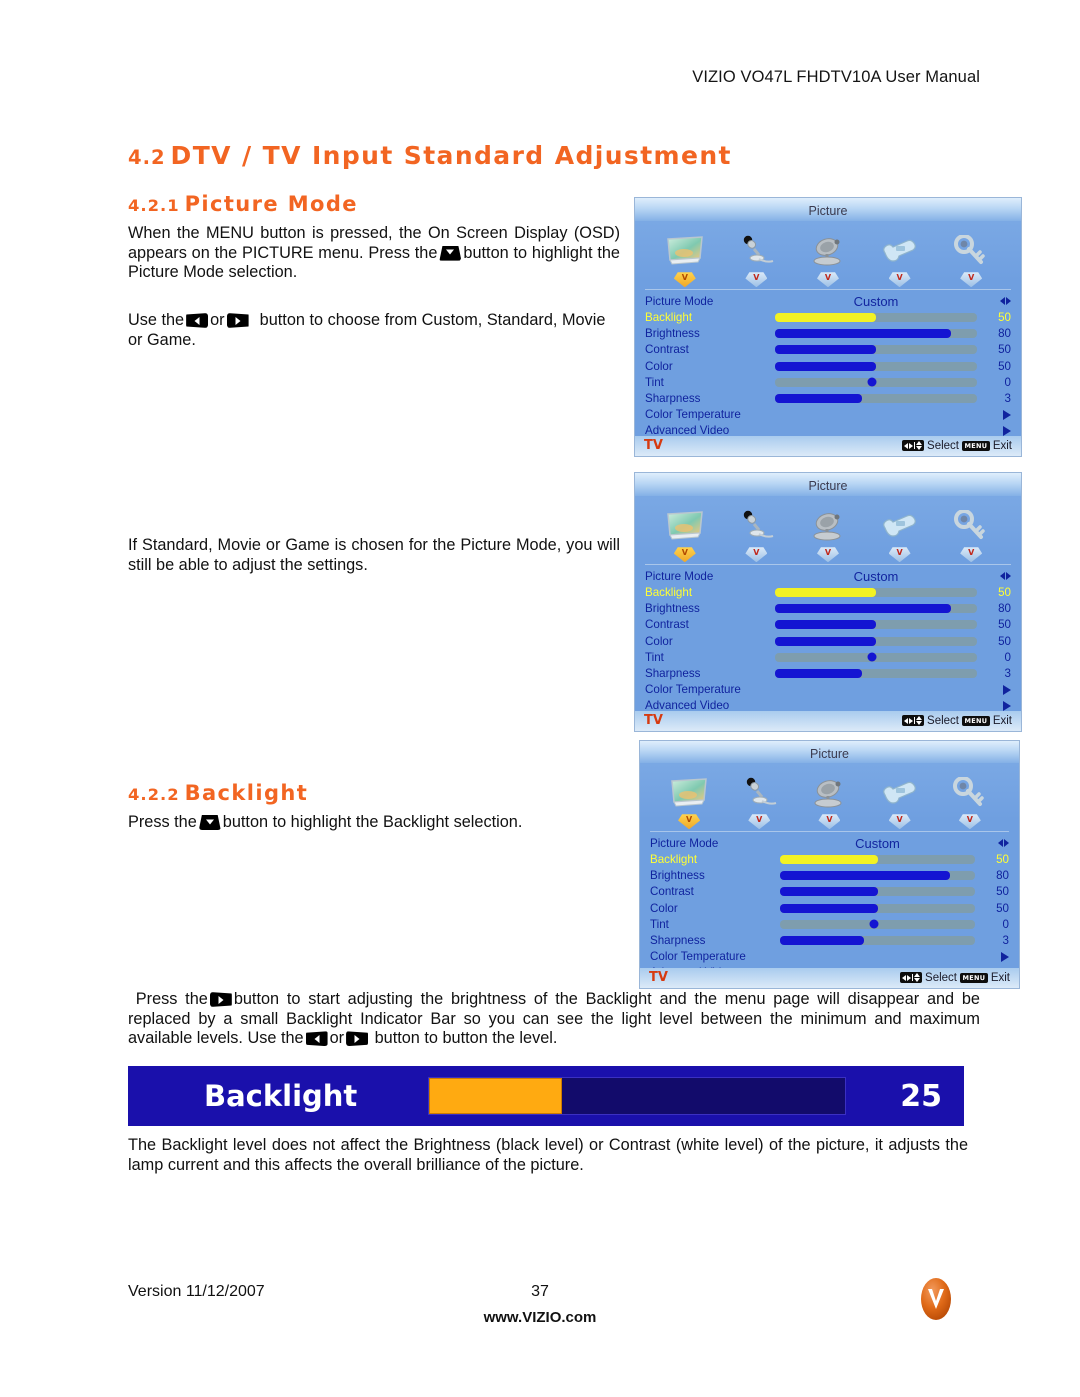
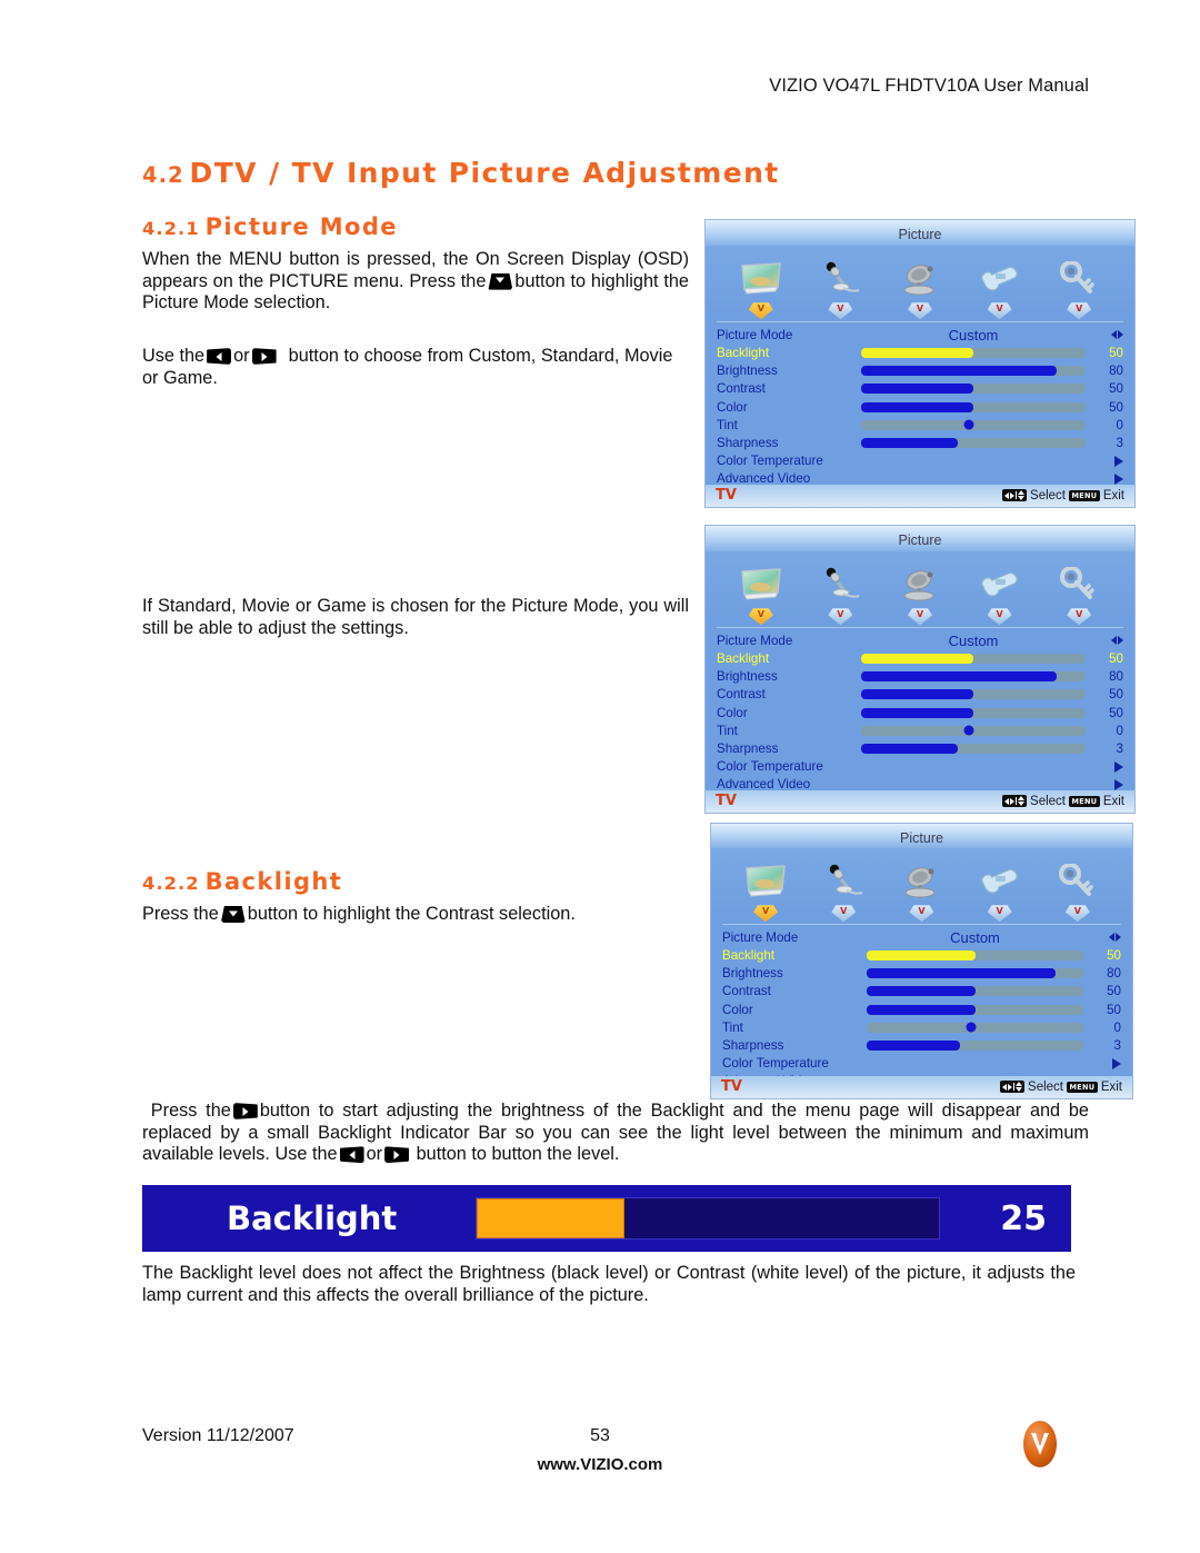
  VIZIO VO47L FHDTV10A User Manual
- 4.2 DTV / TV Input Standard Adjustment
+ 4.2 DTV / TV Input Picture Adjustment
  4.2.1 Picture Mode
  4.2.2 Backlight
  When the MENU button is pressed, the On Screen Display (OSD) appears on the PICTURE menu. Press the button to highlight the Picture Mode selection.
  Use the or button to choose from Custom, Standard, Movie or Game.
  If Standard, Movie or Game is chosen for the Picture Mode, you will still be able to adjust the settings.
- Press the button to highlight the Backlight selection.
+ Press the button to highlight the Contrast selection.
  Press the button to start adjusting the brightness of the Backlight and the menu page will disappear and be replaced by a small Backlight Indicator Bar so you can see the light level between the minimum and maximum available levels. Use the or button to button the level.
  The Backlight level does not affect the Brightness (black level) or Contrast (white level) of the picture, it adjusts the lamp current and this affects the overall brilliance of the picture.
  Picture
  V
  V
  V
  V
  V
  Picture Mode
  Custom
  Backlight
  50
  Brightness
  80
  Contrast
  50
  Color
  50
  Tint
  0
  Sharpness
  3
  Color Temperature
  Advanced Video
  TV
  Select
  MENU
  Exit
  Picture
  V
  V
  V
  V
  V
  Picture Mode
  Custom
  Backlight
  50
  Brightness
  80
  Contrast
  50
  Color
  50
  Tint
  0
  Sharpness
  3
  Color Temperature
  Advanced Video
  TV
  Select
  MENU
  Exit
  Picture
  V
  V
  V
  V
  V
  Picture Mode
  Custom
  Backlight
  50
  Brightness
  80
  Contrast
  50
  Color
  50
  Tint
  0
  Sharpness
  3
  Color Temperature
  TV
  Select
  MENU
  Exit
  Backlight
  25
  Version 11/12/2007
- 37
+ 53
  www.VIZIO.com
